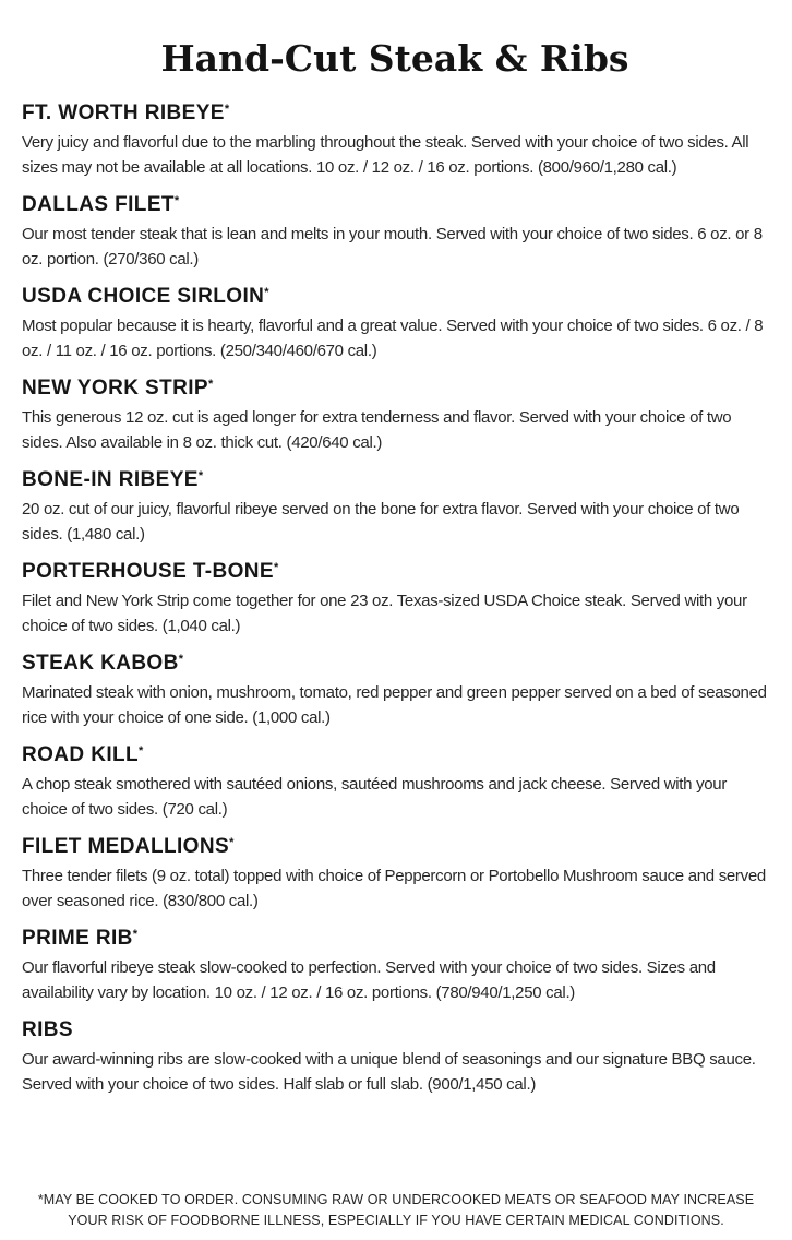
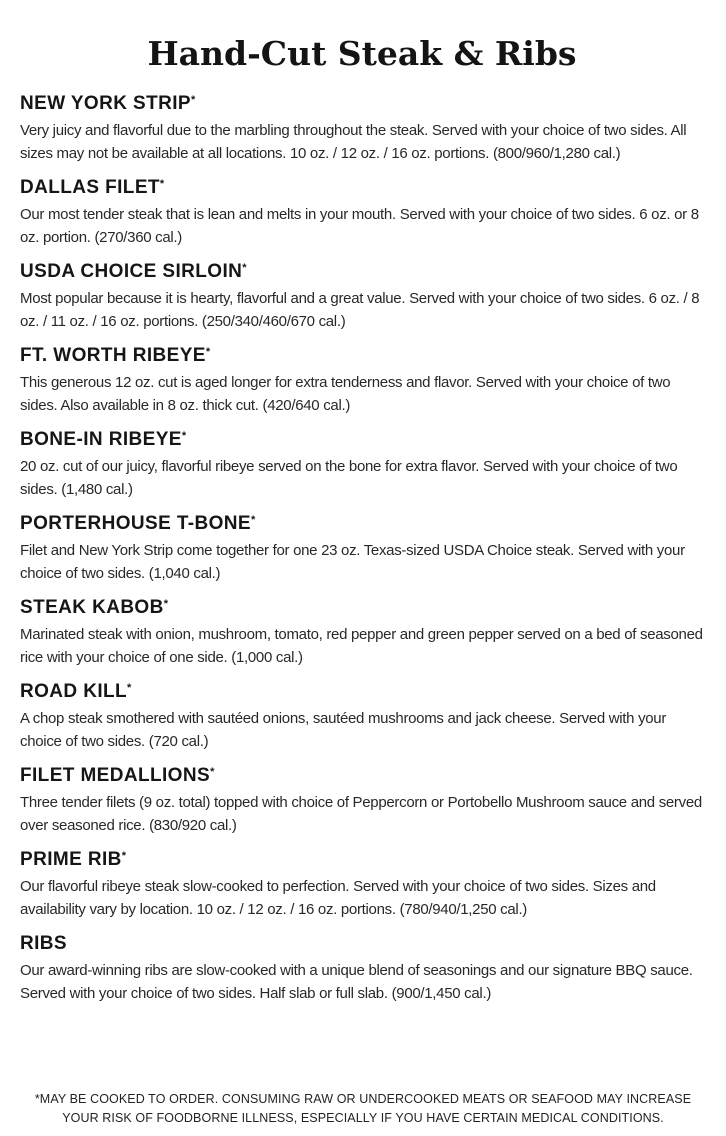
  Hand-Cut Steak & Ribs
- FT. WORTH RIBEYE*
+ NEW YORK STRIP*
  Very juicy and flavorful due to the marbling throughout the steak. Served with your choice of two sides. All sizes may not be available at all locations. 10 oz. / 12 oz. / 16 oz. portions. (800/960/1,280 cal.)
  DALLAS FILET*
  Our most tender steak that is lean and melts in your mouth. Served with your choice of two sides. 6 oz. or 8 oz. portion. (270/360 cal.)
  USDA CHOICE SIRLOIN*
  Most popular because it is hearty, flavorful and a great value. Served with your choice of two sides. 6 oz. / 8 oz. / 11 oz. / 16 oz. portions. (250/340/460/670 cal.)
- NEW YORK STRIP*
+ FT. WORTH RIBEYE*
  This generous 12 oz. cut is aged longer for extra tenderness and flavor. Served with your choice of two sides. Also available in 8 oz. thick cut. (420/640 cal.)
  BONE-IN RIBEYE*
  20 oz. cut of our juicy, flavorful ribeye served on the bone for extra flavor. Served with your choice of two sides. (1,480 cal.)
  PORTERHOUSE T-BONE*
  Filet and New York Strip come together for one 23 oz. Texas-sized USDA Choice steak. Served with your choice of two sides. (1,040 cal.)
  STEAK KABOB*
  Marinated steak with onion, mushroom, tomato, red pepper and green pepper served on a bed of seasoned rice with your choice of one side. (1,000 cal.)
  ROAD KILL*
  A chop steak smothered with sautéed onions, sautéed mushrooms and jack cheese. Served with your choice of two sides. (720 cal.)
  FILET MEDALLIONS*
- Three tender filets (9 oz. total) topped with choice of Peppercorn or Portobello Mushroom sauce and served over seasoned rice. (830/800 cal.)
+ Three tender filets (9 oz. total) topped with choice of Peppercorn or Portobello Mushroom sauce and served over seasoned rice. (830/920 cal.)
  PRIME RIB*
  Our flavorful ribeye steak slow-cooked to perfection. Served with your choice of two sides. Sizes and availability vary by location. 10 oz. / 12 oz. / 16 oz. portions. (780/940/1,250 cal.)
  RIBS
  Our award-winning ribs are slow-cooked with a unique blend of seasonings and our signature BBQ sauce. Served with your choice of two sides. Half slab or full slab. (900/1,450 cal.)
  *MAY BE COOKED TO ORDER. CONSUMING RAW OR UNDERCOOKED MEATS OR SEAFOOD MAY INCREASE
  YOUR RISK OF FOODBORNE ILLNESS, ESPECIALLY IF YOU HAVE CERTAIN MEDICAL CONDITIONS.
